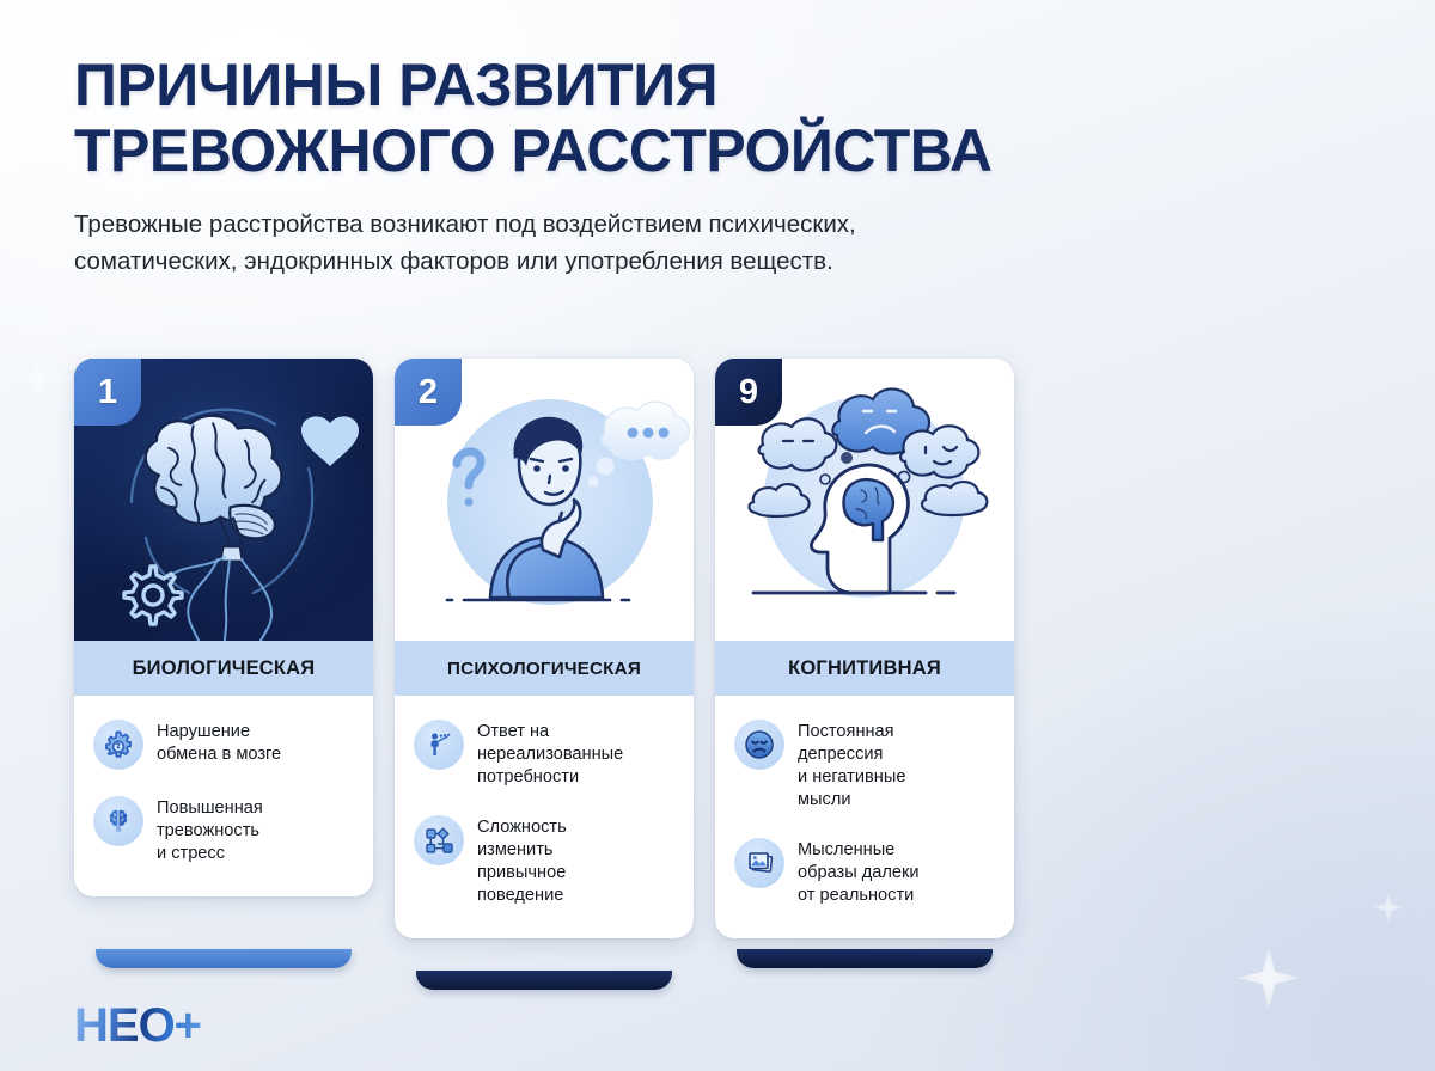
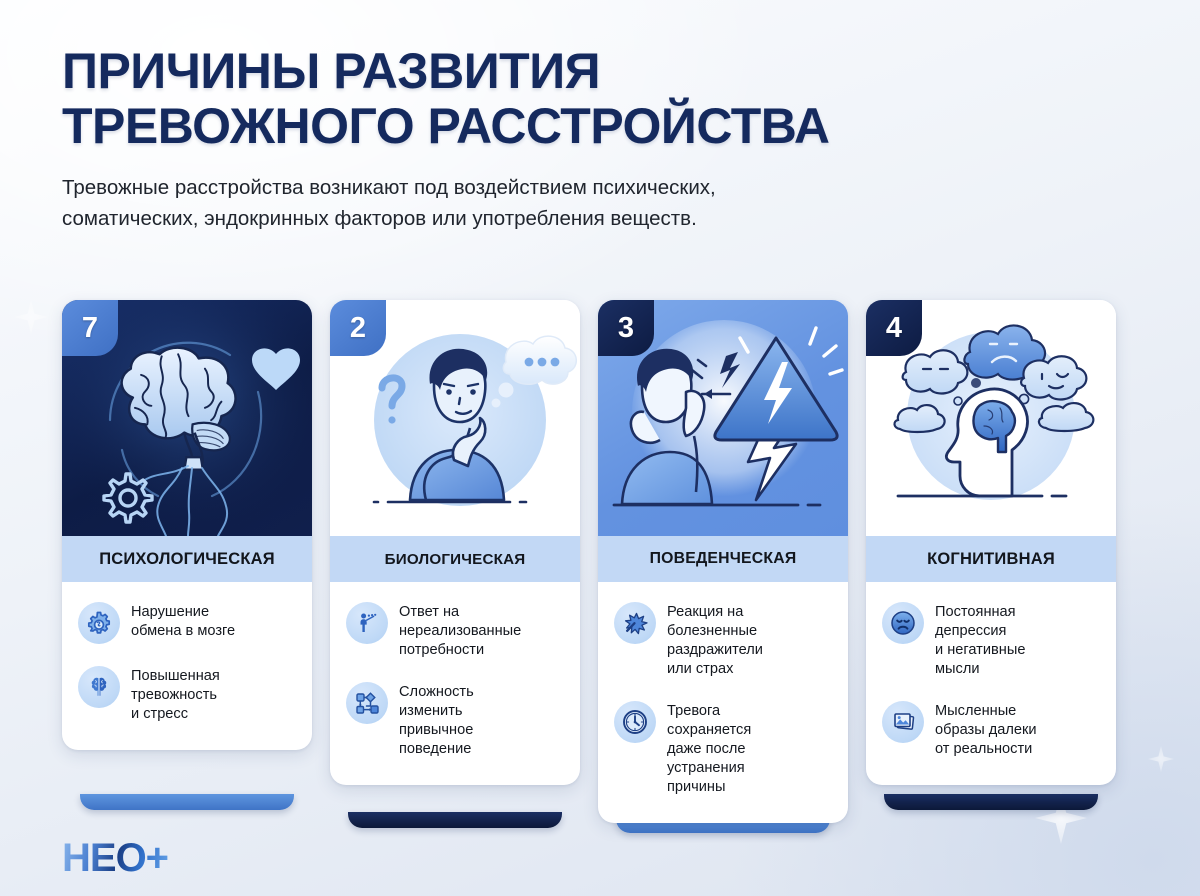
  ПРИЧИНЫ РАЗВИТИЯ
  ТРЕВОЖНОГО РАССТРОЙСТВА
  Тревожные расстройства возникают под воздействием психических,
  соматических, эндокринных факторов или употребления веществ.
- 1
+ 7
- БИОЛОГИЧЕСКАЯ
+ ПСИХОЛОГИЧЕСКАЯ
  Нарушение
  обмена в мозге
  Повышенная
  тревожность
  и стресс
  2
- ПСИХОЛОГИЧЕСКАЯ
+ БИОЛОГИЧЕСКАЯ
  Ответ на
  нереализованные
  потребности
  Сложность
  изменить
  привычное
  поведение
+ 3
+ ПОВЕДЕНЧЕСКАЯ
+ Реакция на
+ болезненные
+ раздражители
+ или страх
+ Тревога
+ сохраняется
+ даже после
+ устранения
+ причины
- 9
+ 4
  КОГНИТИВНАЯ
  Постоянная
  депрессия
  и негативные
  мысли
  Мысленные
  образы далеки
  от реальности
  НЕО+
